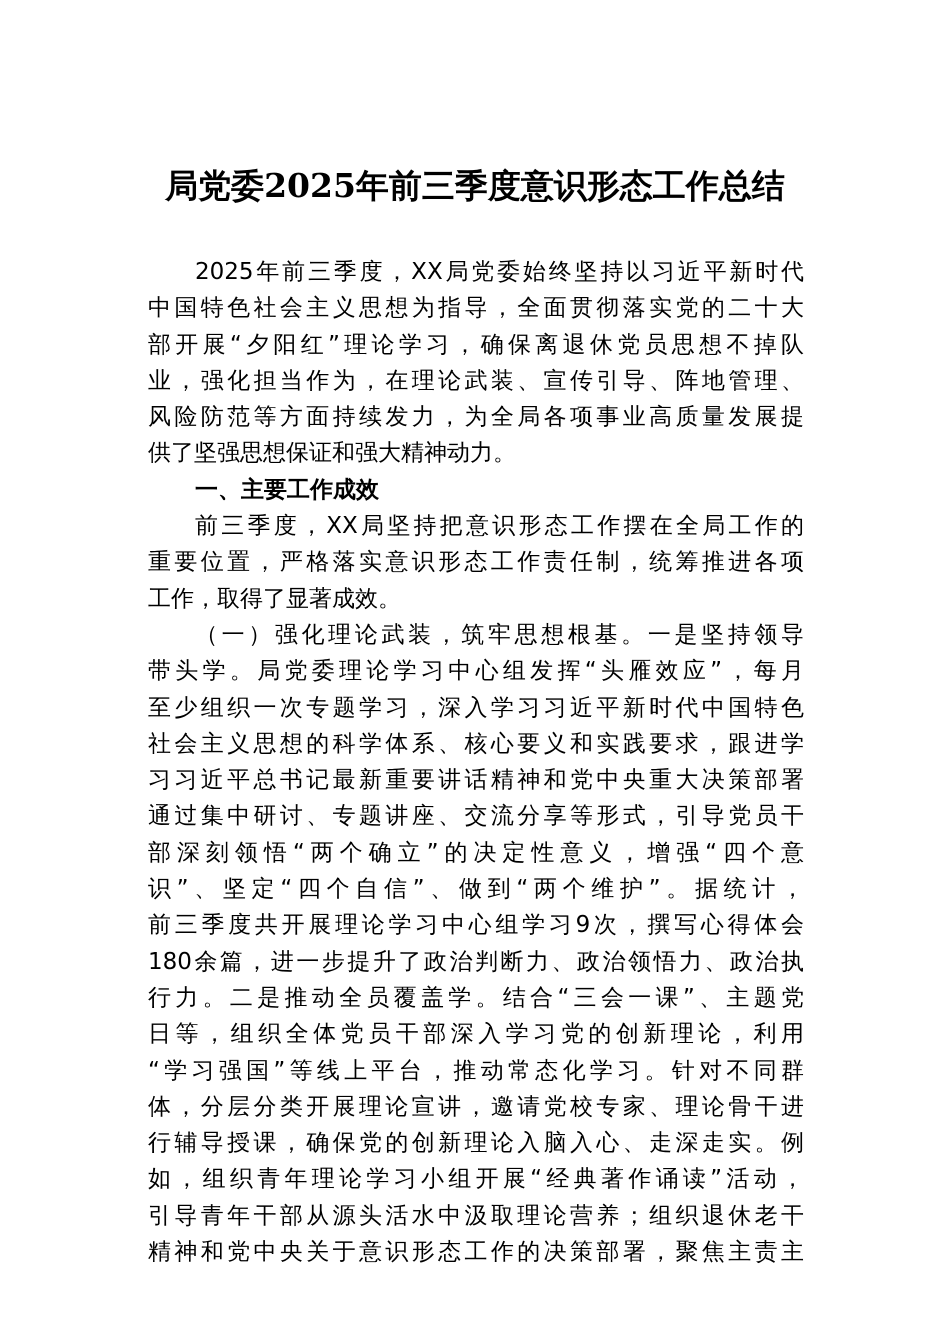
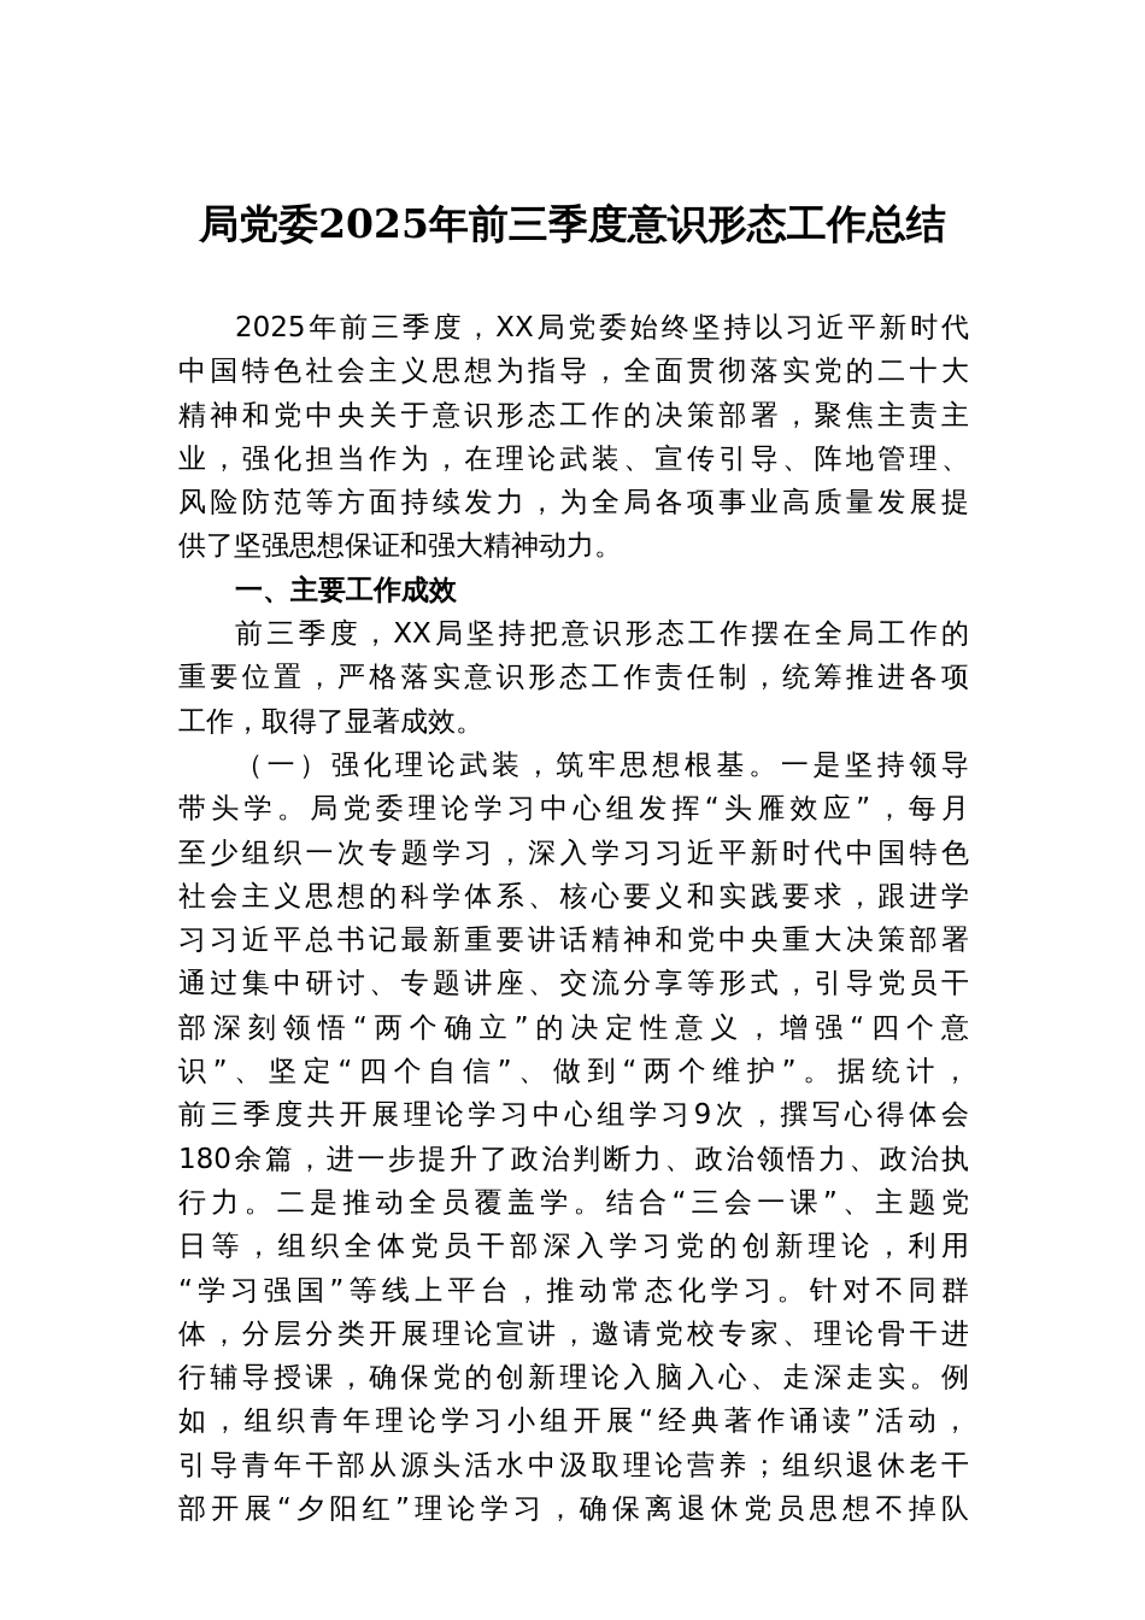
  局党委2025年前三季度意识形态工作总结
  2025年前三季度，XX局党委始终坚持以习近平新时代
  中国特色社会主义思想为指导，全面贯彻落实党的二十大
- 部开展“夕阳红”理论学习，确保离退休党员思想不掉队
+ 精神和党中央关于意识形态工作的决策部署，聚焦主责主
  业，强化担当作为，在理论武装、宣传引导、阵地管理、
  风险防范等方面持续发力，为全局各项事业高质量发展提
  供了坚强思想保证和强大精神动力。
  一、主要工作成效
  前三季度，XX局坚持把意识形态工作摆在全局工作的
  重要位置，严格落实意识形态工作责任制，统筹推进各项
  工作，取得了显著成效。
  （一）强化理论武装，筑牢思想根基。一是坚持领导
  带头学。局党委理论学习中心组发挥“头雁效应”，每月
  至少组织一次专题学习，深入学习习近平新时代中国特色
  社会主义思想的科学体系、核心要义和实践要求，跟进学
  习习近平总书记最新重要讲话精神和党中央重大决策部署
  通过集中研讨、专题讲座、交流分享等形式，引导党员干
  部深刻领悟“两个确立”的决定性意义，增强“四个意
  识”、坚定“四个自信”、做到“两个维护”。据统计，
  前三季度共开展理论学习中心组学习9次，撰写心得体会
  180余篇，进一步提升了政治判断力、政治领悟力、政治执
  行力。二是推动全员覆盖学。结合“三会一课”、主题党
  日等，组织全体党员干部深入学习党的创新理论，利用
  “学习强国”等线上平台，推动常态化学习。针对不同群
  体，分层分类开展理论宣讲，邀请党校专家、理论骨干进
  行辅导授课，确保党的创新理论入脑入心、走深走实。例
  如，组织青年理论学习小组开展“经典著作诵读”活动，
  引导青年干部从源头活水中汲取理论营养；组织退休老干
- 精神和党中央关于意识形态工作的决策部署，聚焦主责主
+ 部开展“夕阳红”理论学习，确保离退休党员思想不掉队
